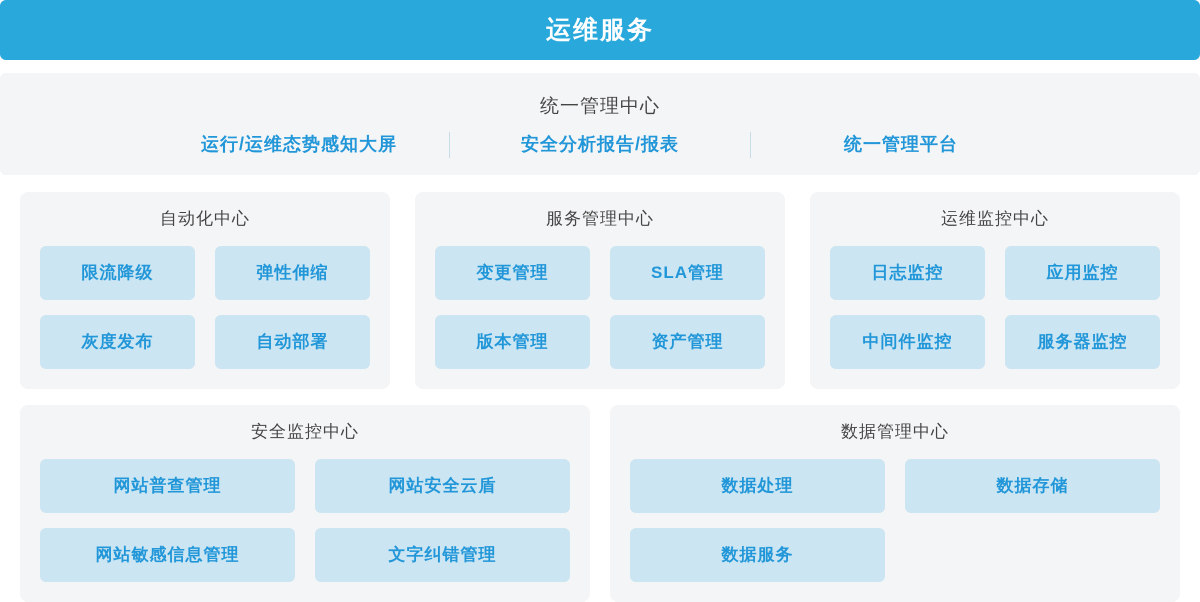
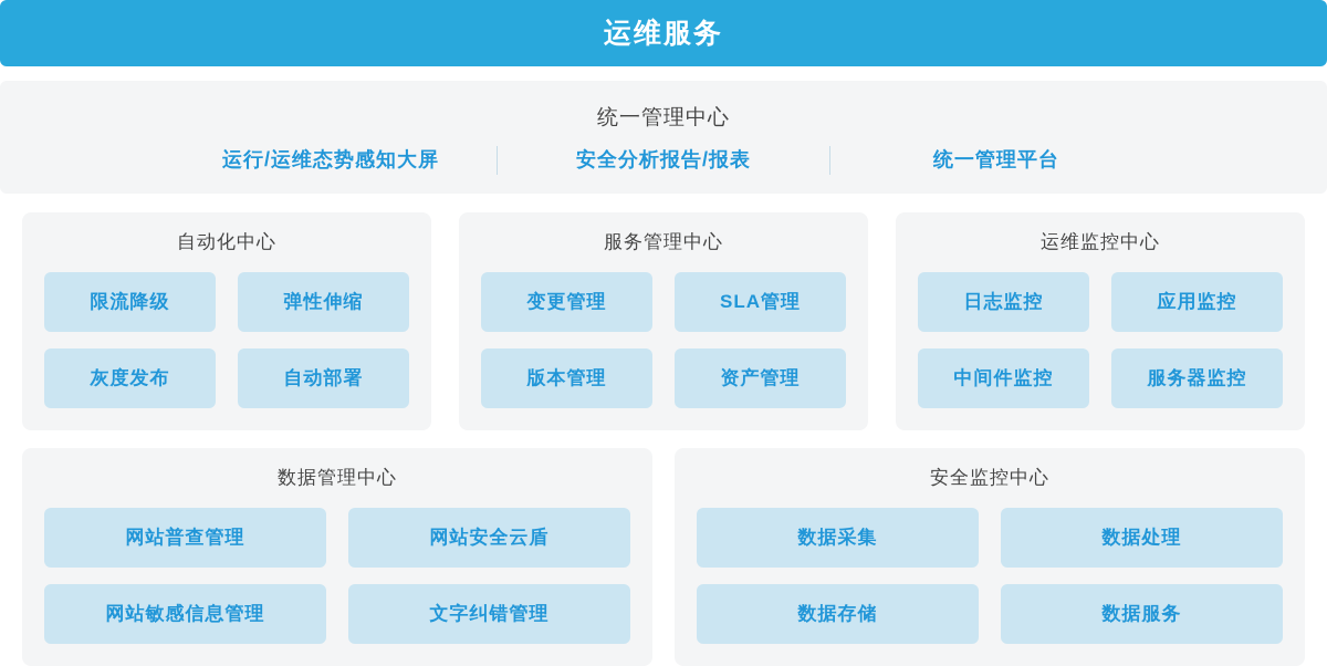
  运维服务
  统一管理中心
  运行/运维态势感知大屏
  安全分析报告/报表
  统一管理平台
  自动化中心
  限流降级
  弹性伸缩
  灰度发布
  自动部署
  服务管理中心
  变更管理
  SLA管理
  版本管理
  资产管理
  运维监控中心
  日志监控
  应用监控
  中间件监控
  服务器监控
- 安全监控中心
+ 数据管理中心
  网站普查管理
  网站安全云盾
  网站敏感信息管理
  文字纠错管理
- 数据管理中心
+ 安全监控中心
+ 数据采集
  数据处理
  数据存储
  数据服务
